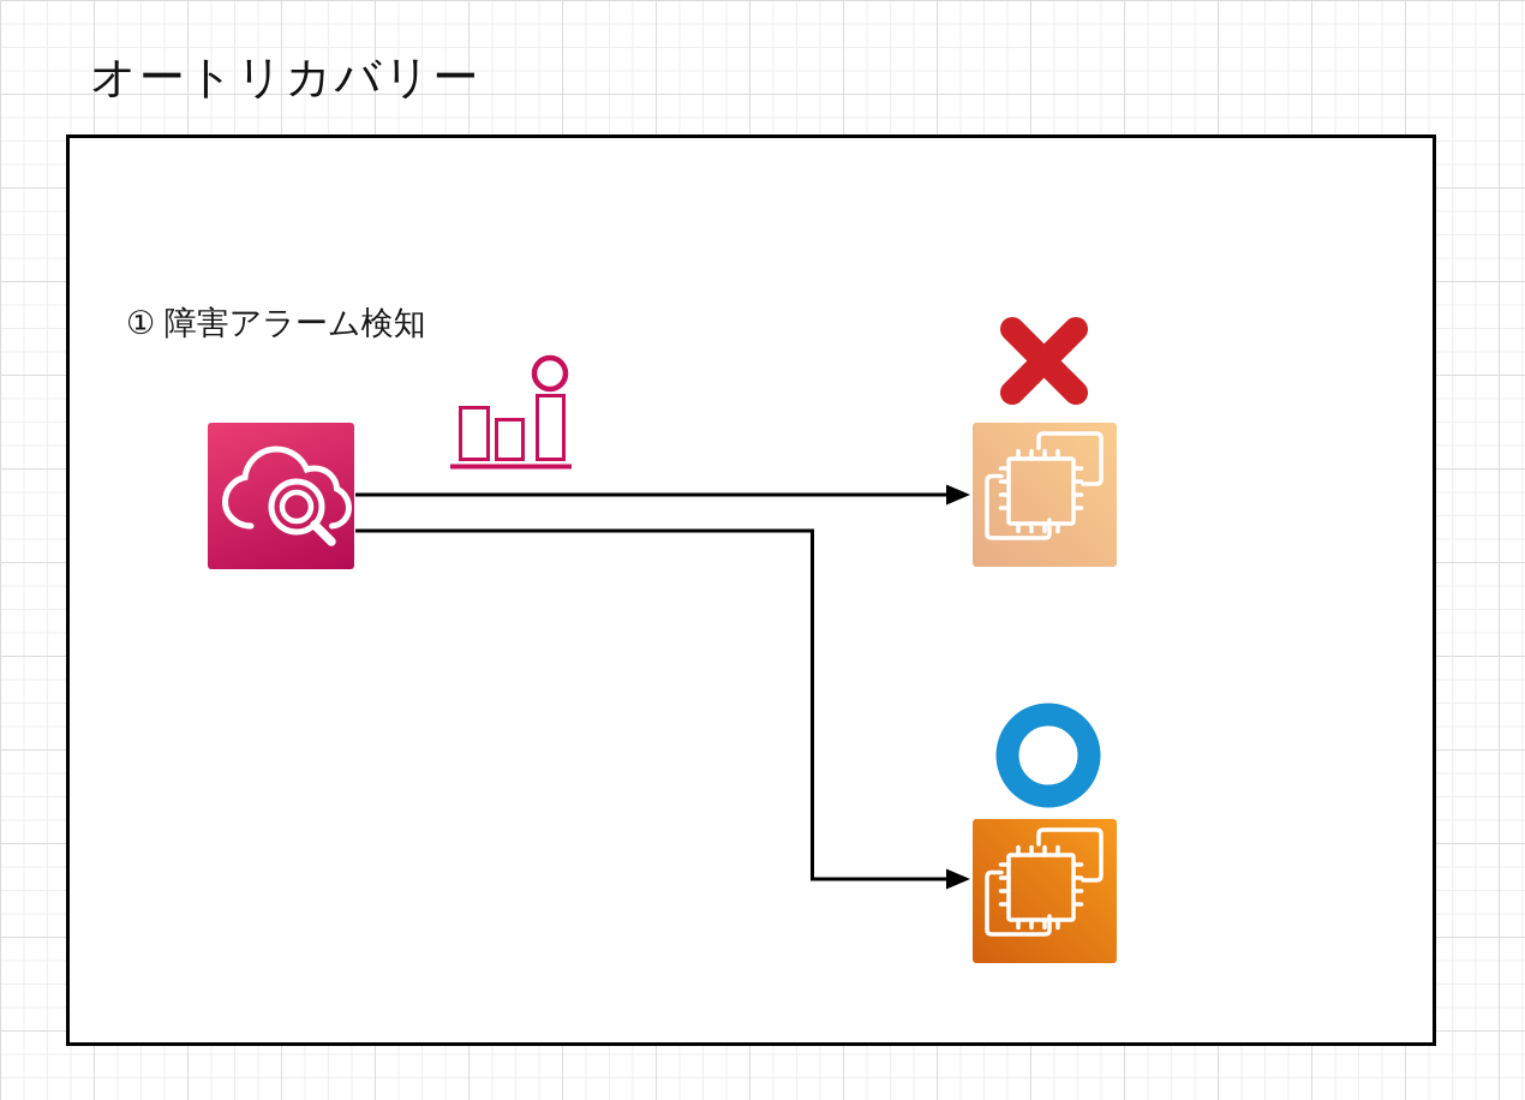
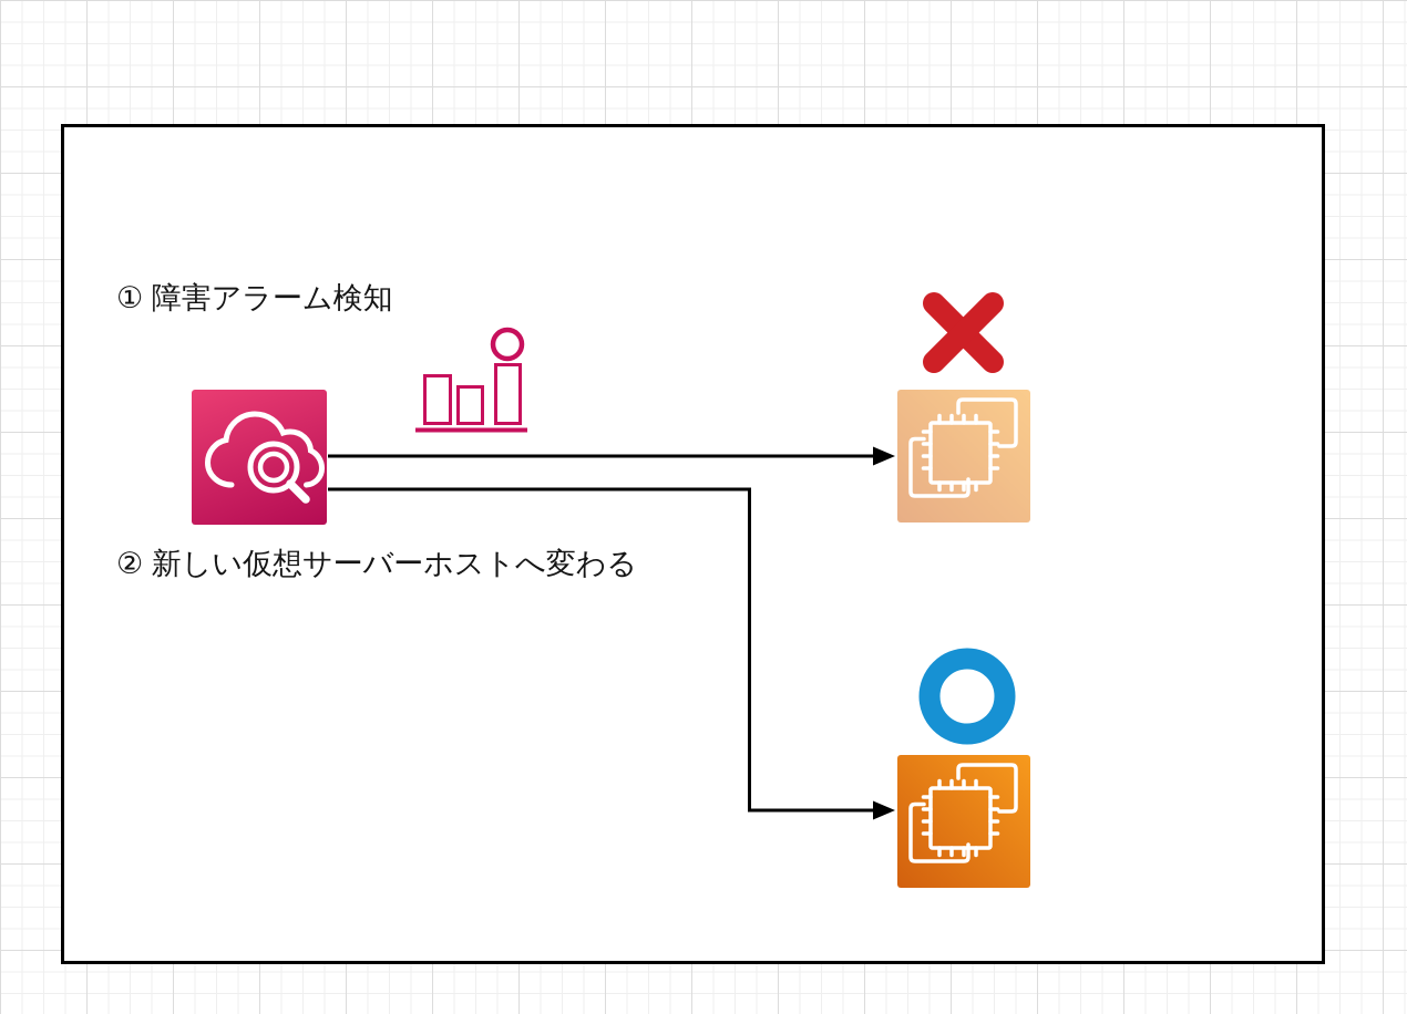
- オートリカバリー
  ① 障害アラーム検知
+ ② 新しい仮想サーバーホストへ変わる
